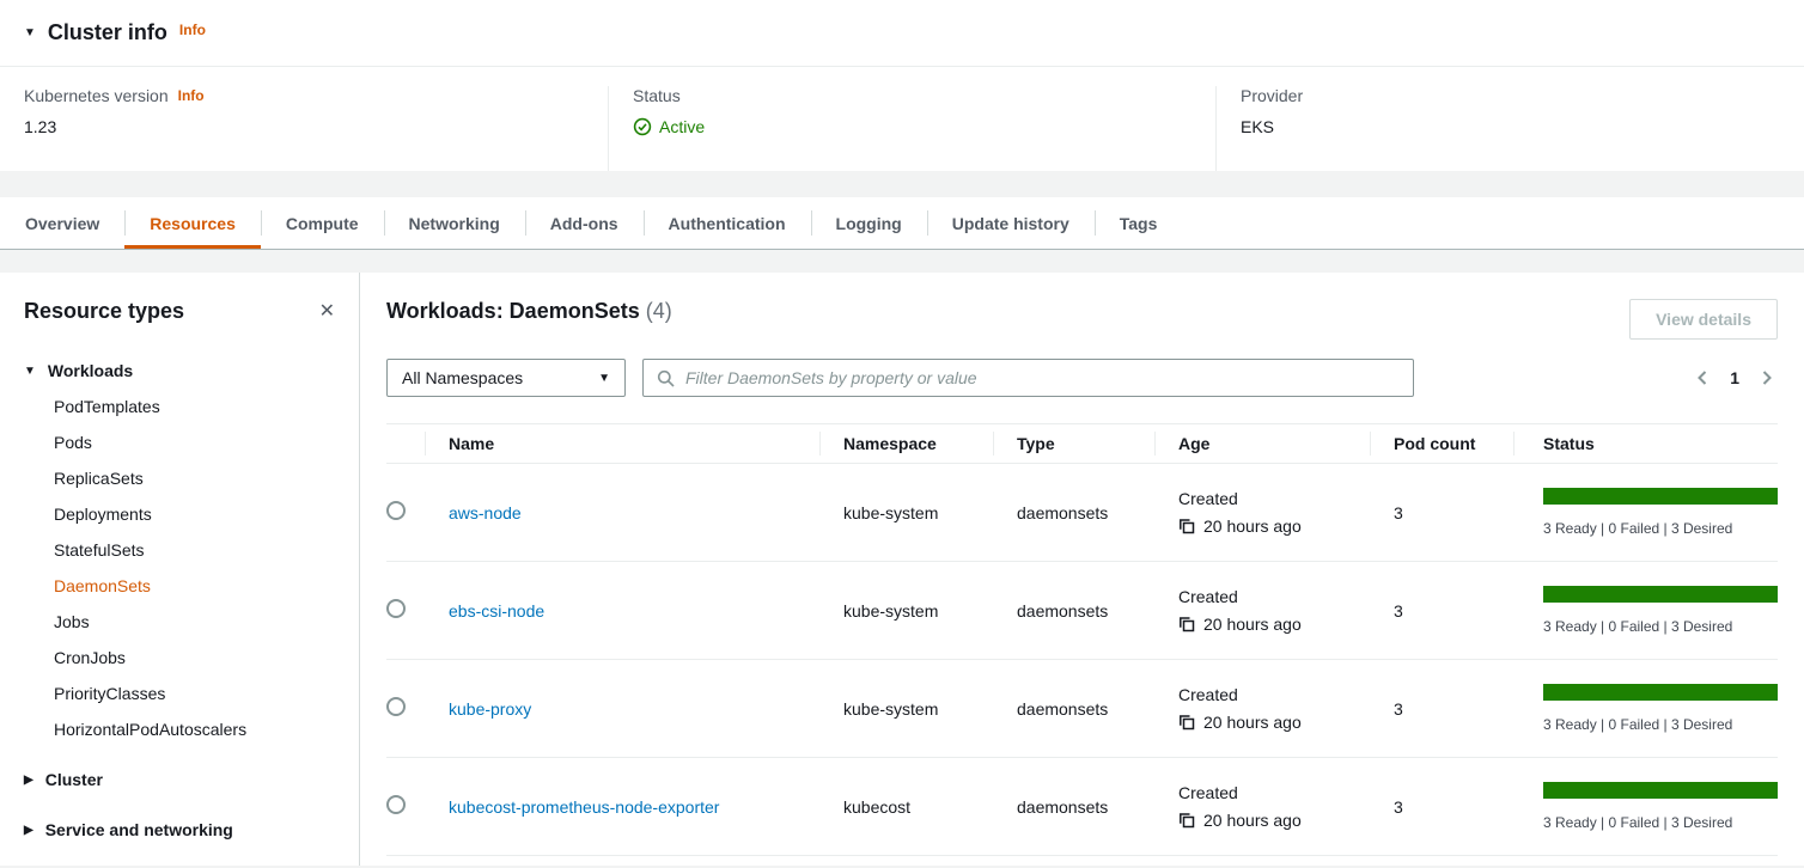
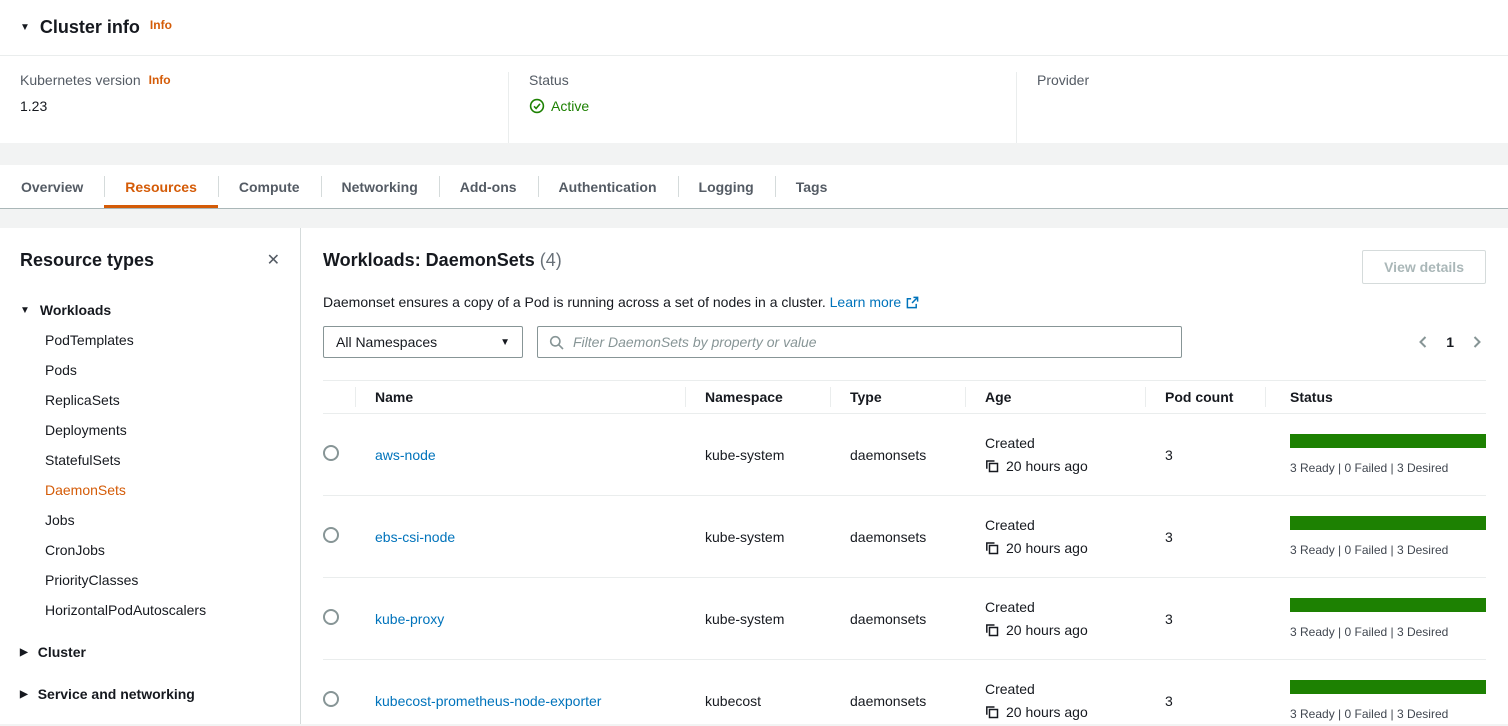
  ▼
  Cluster info
  Info
  Kubernetes version
  Info
  1.23
  Status
  Active
  Provider
- EKS
  Overview
  Resources
  Compute
  Networking
  Add-ons
  Authentication
  Logging
- Update history
  Tags
  Resource types
  ✕
  ▼
  Workloads
  PodTemplates
  Pods
  ReplicaSets
  Deployments
  StatefulSets
  DaemonSets
  Jobs
  CronJobs
  PriorityClasses
  HorizontalPodAutoscalers
  ▶
  Cluster
  ▶
  Service and networking
  Workloads: DaemonSets (4)
  View details
+ Daemonset ensures a copy of a Pod is running across a set of nodes in a cluster.
+ Learn more
  All Namespaces
  ▼
  Filter DaemonSets by property or value
  1
  Name
  Namespace
  Type
  Age
  Pod count
  Status
  aws-node
  kube-system
  daemonsets
  Created
  20 hours ago
  3
  3 Ready | 0 Failed | 3 Desired
  ebs-csi-node
  kube-system
  daemonsets
  Created
  20 hours ago
  3
  3 Ready | 0 Failed | 3 Desired
  kube-proxy
  kube-system
  daemonsets
  Created
  20 hours ago
  3
  3 Ready | 0 Failed | 3 Desired
  kubecost-prometheus-node-exporter
  kubecost
  daemonsets
  Created
  20 hours ago
  3
  3 Ready | 0 Failed | 3 Desired
